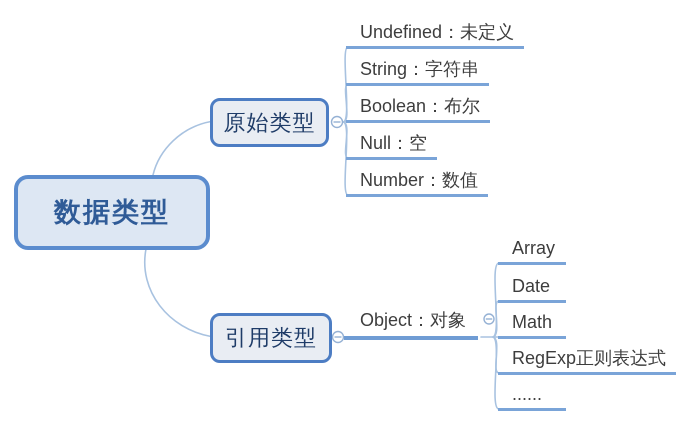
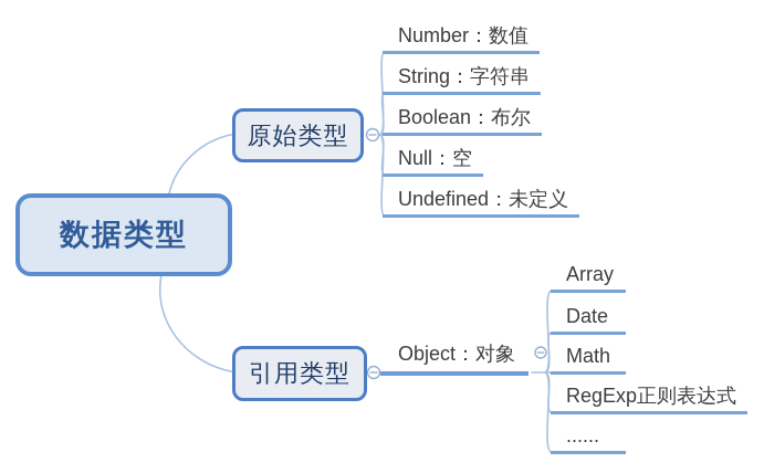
  数据类型
  原始类型
  引用类型
- Undefined：未定义
+ Number：数值
  String：字符串
  Boolean：布尔
  Null：空
- Number：数值
+ Undefined：未定义
  Object：对象
  Array
  Date
  Math
  RegExp正则表达式
  ......
